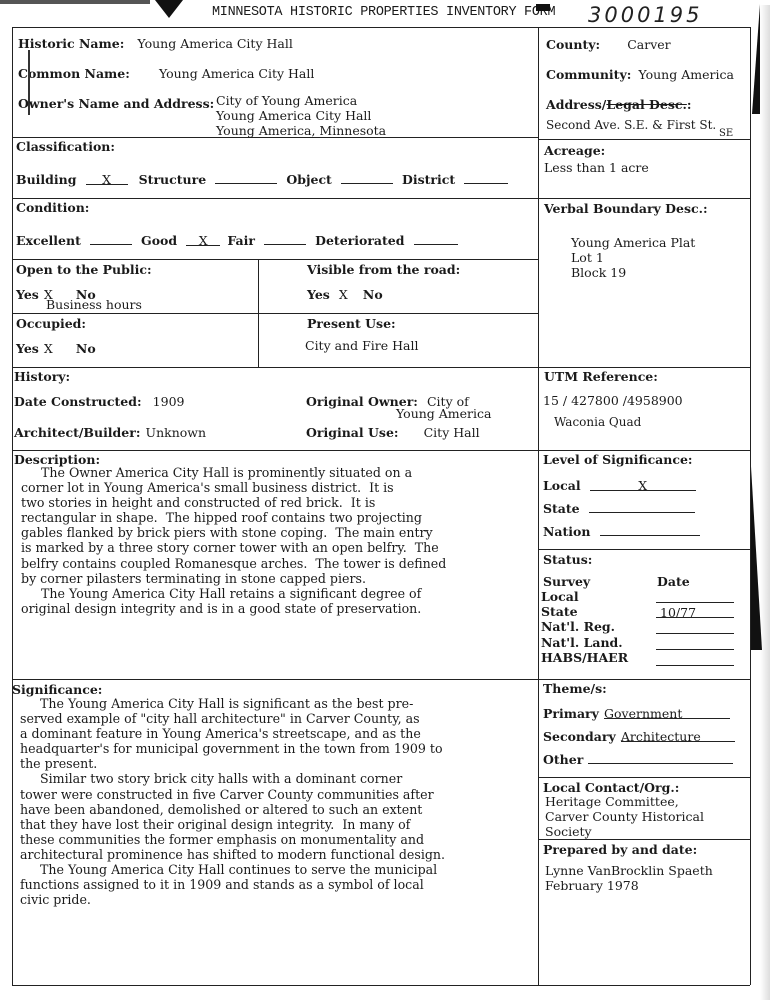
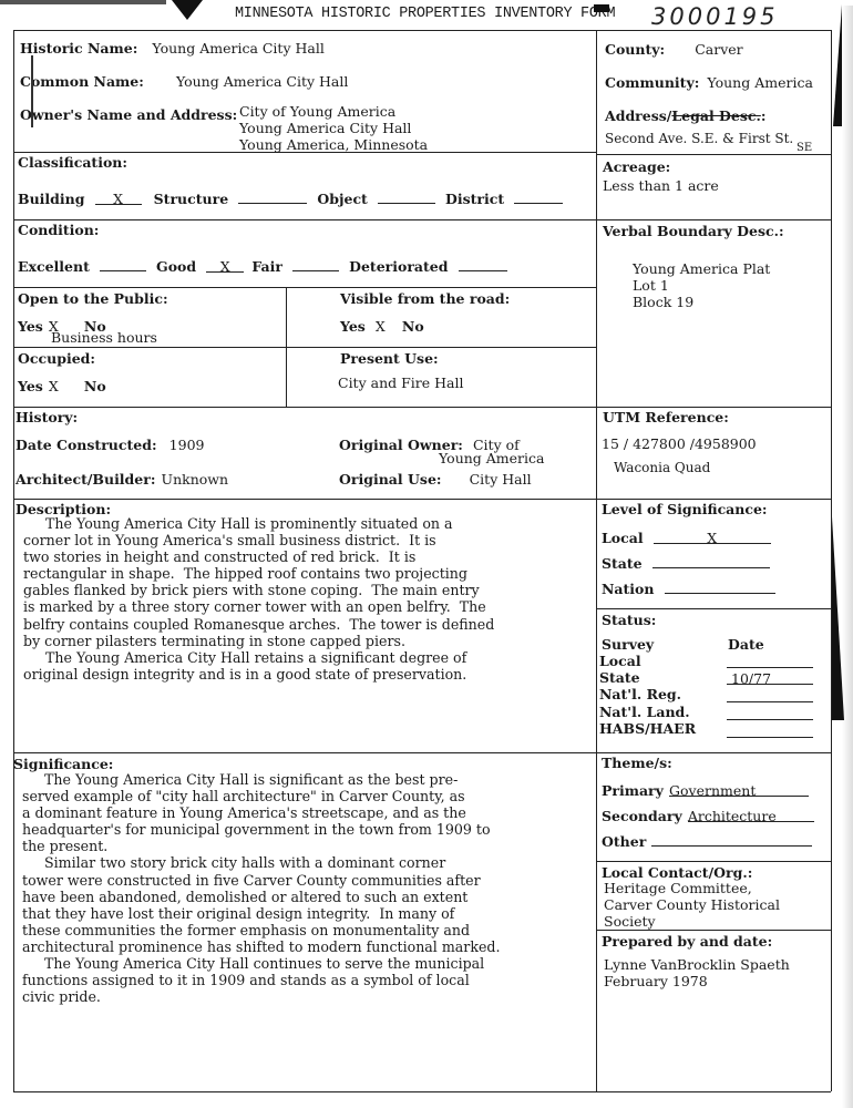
  MINNESOTA HISTORIC PROPERTIES INVENTORY FORM
  3000195
  Historic Name: Young America City Hall
  Common Name: Young America City Hall
  Owner's Name and Address:
  City of Young America
  Young America City Hall
  Young America, Minnesota
  County: Carver
  Community: Young America
  Address/Legal Desc.:
  Second Ave. S.E. & First St.
  SE
  Classification:
  Building X Structure Object District
  Acreage:
  Less than 1 acre
  Condition:
  Excellent Good X Fair Deteriorated
  Verbal Boundary Desc.:
  Young America Plat
  Lot 1
  Block 19
  Open to the Public:
  Yes X No
  Business hours
  Visible from the road:
  Yes X No
  Occupied:
  Yes X No
  Present Use:
  City and Fire Hall
  History:
  Date Constructed: 1909
  Architect/Builder: Unknown
  Original Owner: City of
  Young America
  Original Use: City Hall
  UTM Reference:
  15 / 427800 /4958900
  Waconia Quad
  Description:
- The Owner America City Hall is prominently situated on a
+ The Young America City Hall is prominently situated on a
  corner lot in Young America's small business district. It is
  two stories in height and constructed of red brick. It is
  rectangular in shape. The hipped roof contains two projecting
  gables flanked by brick piers with stone coping. The main entry
  is marked by a three story corner tower with an open belfry. The
  belfry contains coupled Romanesque arches. The tower is defined
  by corner pilasters terminating in stone capped piers.
  The Young America City Hall retains a significant degree of
  original design integrity and is in a good state of preservation.
  Level of Significance:
  Local X
  State
  Nation
  Status:
  Survey
  Date
  Local
  State
  Nat'l. Reg.
  Nat'l. Land.
  HABS/HAER
  10/77
  Significance:
  The Young America City Hall is significant as the best pre-
  served example of "city hall architecture" in Carver County, as
  a dominant feature in Young America's streetscape, and as the
  headquarter's for municipal government in the town from 1909 to
  the present.
  Similar two story brick city halls with a dominant corner
  tower were constructed in five Carver County communities after
  have been abandoned, demolished or altered to such an extent
  that they have lost their original design integrity. In many of
  these communities the former emphasis on monumentality and
- architectural prominence has shifted to modern functional design.
+ architectural prominence has shifted to modern functional marked.
  The Young America City Hall continues to serve the municipal
  functions assigned to it in 1909 and stands as a symbol of local
  civic pride.
  Theme/s:
  Primary Government
  Secondary Architecture
  Other
  Local Contact/Org.:
  Heritage Committee,
  Carver County Historical
  Society
  Prepared by and date:
  Lynne VanBrocklin Spaeth
  February 1978
